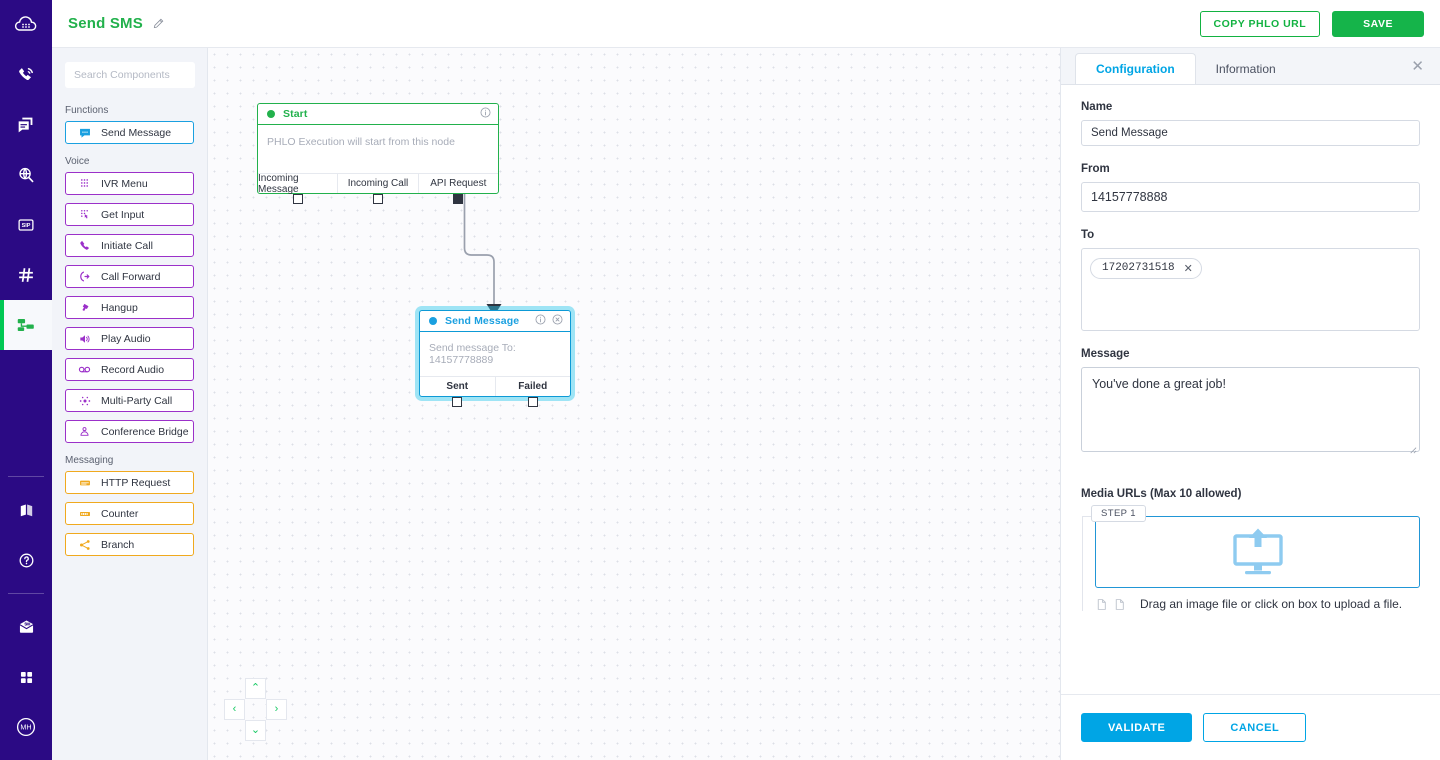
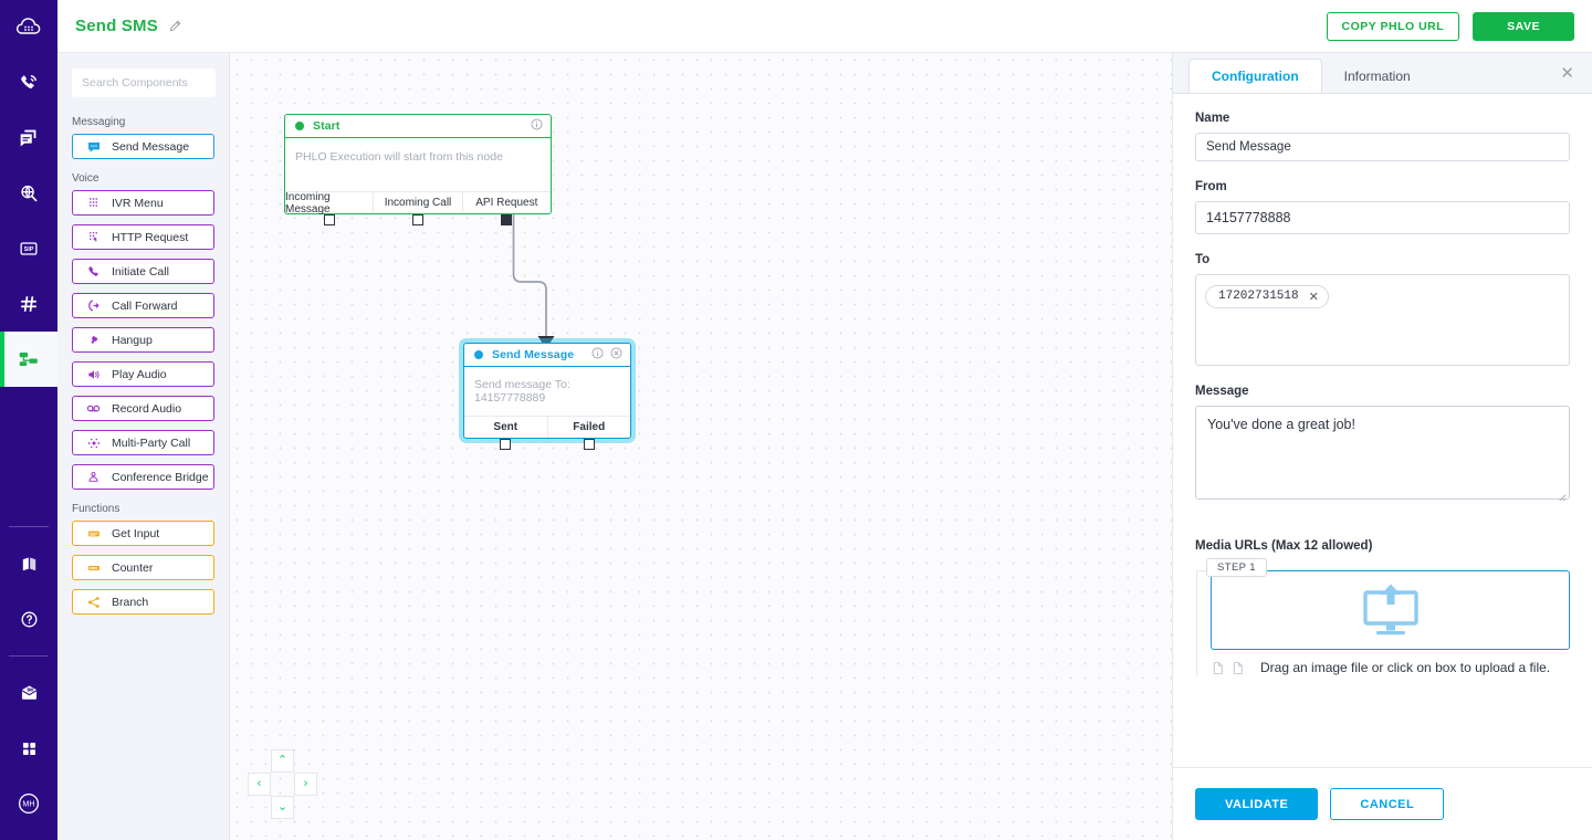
  MH
  Send SMS
  COPY PHLO URL
  SAVE
  Search Components
- Functions
+ Messaging
  Send Message
  Voice
  IVR Menu
- Get Input
+ HTTP Request
  Initiate Call
  Call Forward
  Hangup
  Play Audio
  Record Audio
  Multi-Party Call
  Conference Bridge
- Messaging
+ Functions
- HTTP Request
+ Get Input
  Counter
  Branch
  Start
  PHLO Execution will start from this node
  Incoming Message
  Incoming Call
  API Request
  Send Message
  Send message To: 14157778889
  Sent
  Failed
  ⌃
  ‹
  ›
  ⌄
  Configuration
  Information
  ✕
  Name
  Send Message
  From
  14157778888
  To
  17202731518
  ✕
  Message
  You've done a great job!
- Media URLs (Max 10 allowed)
+ Media URLs (Max 12 allowed)
  STEP 1
  Drag an image file or click on box to upload a file.
  VALIDATE
  CANCEL
